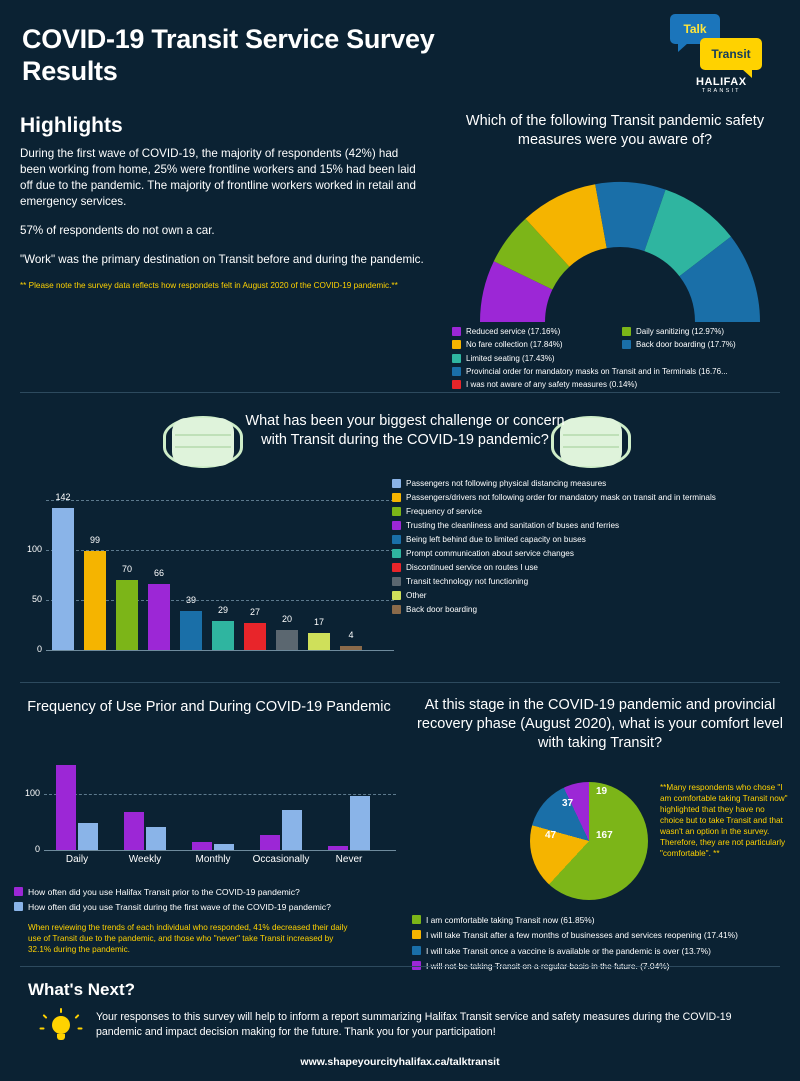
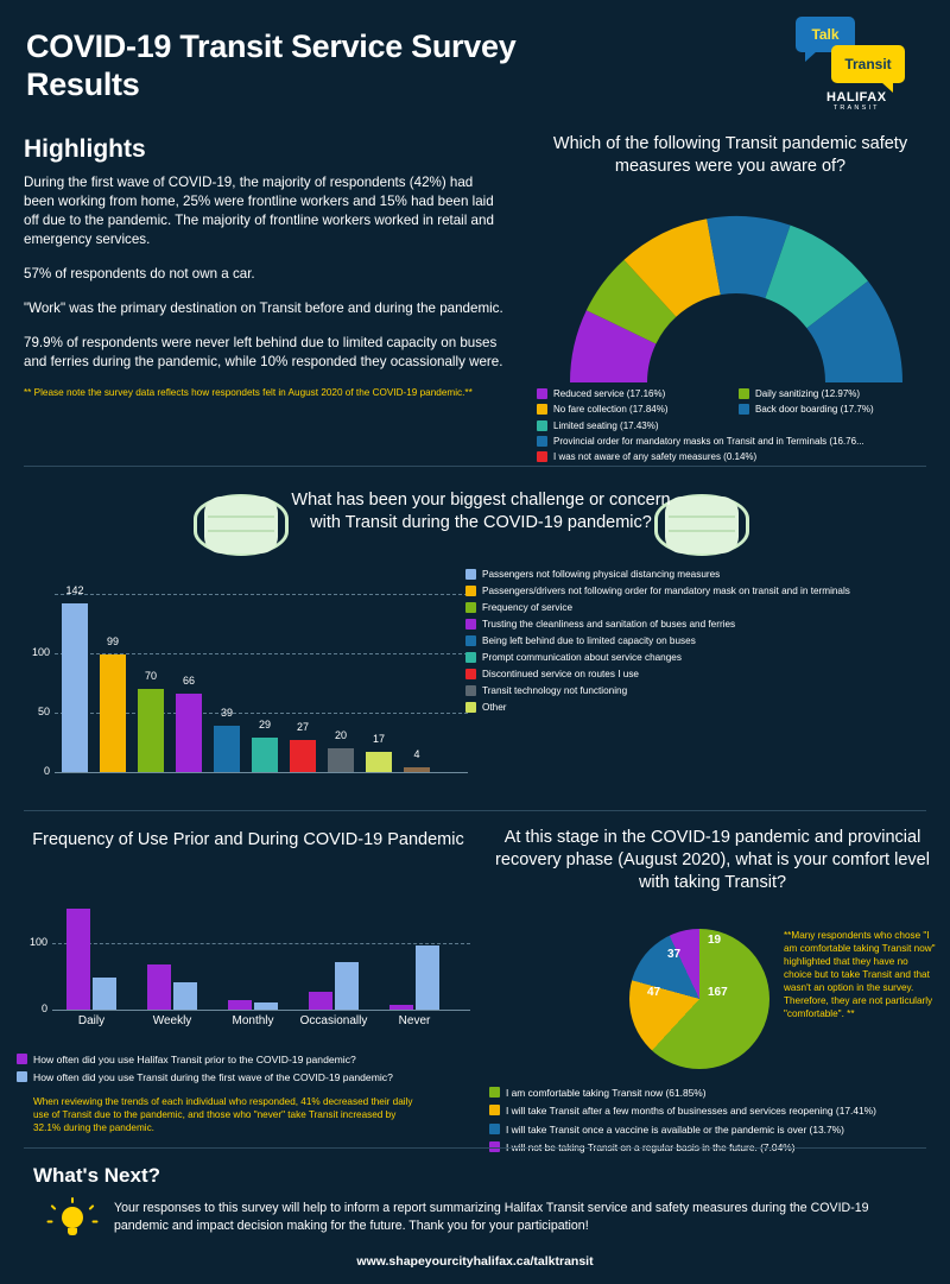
  COVID-19 Transit Service Survey Results
  Talk
  Transit
  HALIFAX
  Highlights
  During the first wave of COVID-19, the majority of respondents (42%) had been working from home, 25% were frontline workers and 15% had been laid off due to the pandemic. The majority of frontline workers worked in retail and emergency services.
  57% of respondents do not own a car.
  "Work" was the primary destination on Transit before and during the pandemic.
+ 79.9% of respondents were never left behind due to limited capacity on buses and ferries during the pandemic, while 10% responded they ocassionally were.
  ** Please note the survey data reflects how respondets felt in August 2020 of the COVID-19 pandemic.**
  Which of the following Transit pandemic safety measures were you aware of?
  Reduced service (17.16%)
  Daily sanitizing (12.97%)
  No fare collection (17.84%)
  Back door boarding (17.7%)
  Limited seating (17.43%)
  Provincial order for mandatory masks on Transit and in Terminals (16.76...
  I was not aware of any safety measures (0.14%)
  What has been your biggest challenge or concern with Transit during the COVID-19 pandemic?
  50
  100
  0
  142
  99
  70
  66
  39
  29
  27
  20
  17
  4
  Passengers not following physical distancing measures
  Passengers/drivers not following order for mandatory mask on transit and in terminals
  Frequency of service
  Trusting the cleanliness and sanitation of buses and ferries
  Being left behind due to limited capacity on buses
  Prompt communication about service changes
  Discontinued service on routes I use
  Transit technology not functioning
  Other
- Back door boarding
  Frequency of Use Prior and During COVID-19 Pandemic
  100
  0
  Daily
  Weekly
  Monthly
  Occasionally
  Never
  How often did you use Halifax Transit prior to the COVID-19 pandemic?
  How often did you use Transit during the first wave of the COVID-19 pandemic?
  When reviewing the trends of each individual who responded, 41% decreased their daily use of Transit due to the pandemic, and those who "never" take Transit increased by 32.1% during the pandemic.
  At this stage in the COVID-19 pandemic and provincial recovery phase (August 2020), what is your comfort level with taking Transit?
  167
  47
  37
  19
  **Many respondents who chose "I am comfortable taking Transit now" highlighted that they have no choice but to take Transit and that wasn't an option in the survey. Therefore, they are not particularly "comfortable". **
  I am comfortable taking Transit now (61.85%)
  I will take Transit after a few months of businesses and services reopening (17.41%)
  I will take Transit once a vaccine is available or the pandemic is over (13.7%)
  What's Next?
  Your responses to this survey will help to inform a report summarizing Halifax Transit service and safety measures during the COVID-19 pandemic and impact decision making for the future. Thank you for your participation!
  www.shapeyourcityhalifax.ca/talktransit
